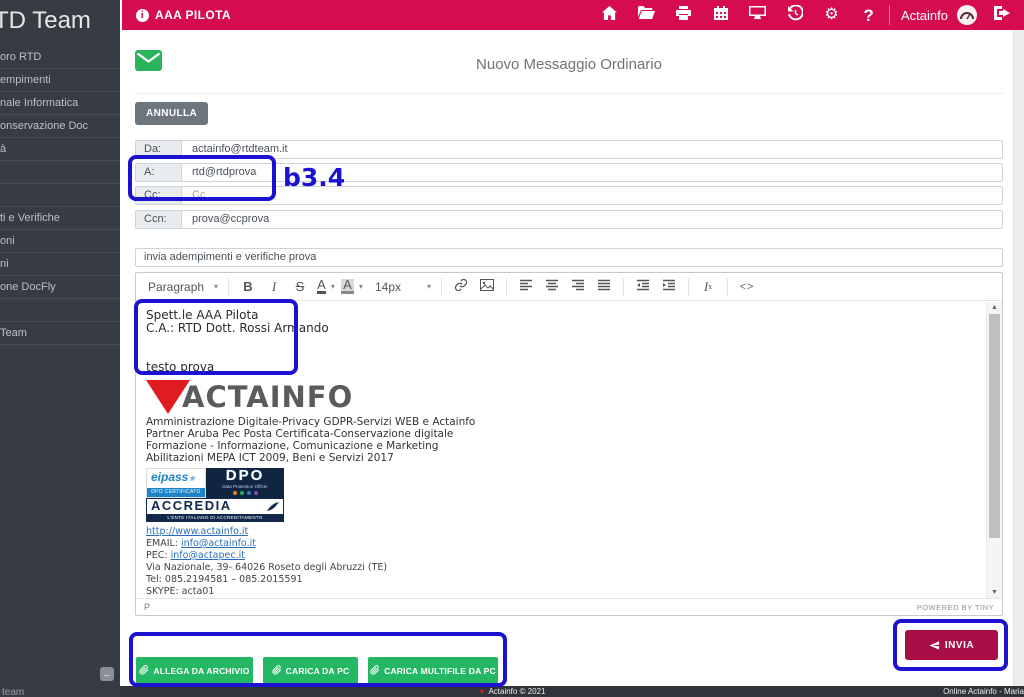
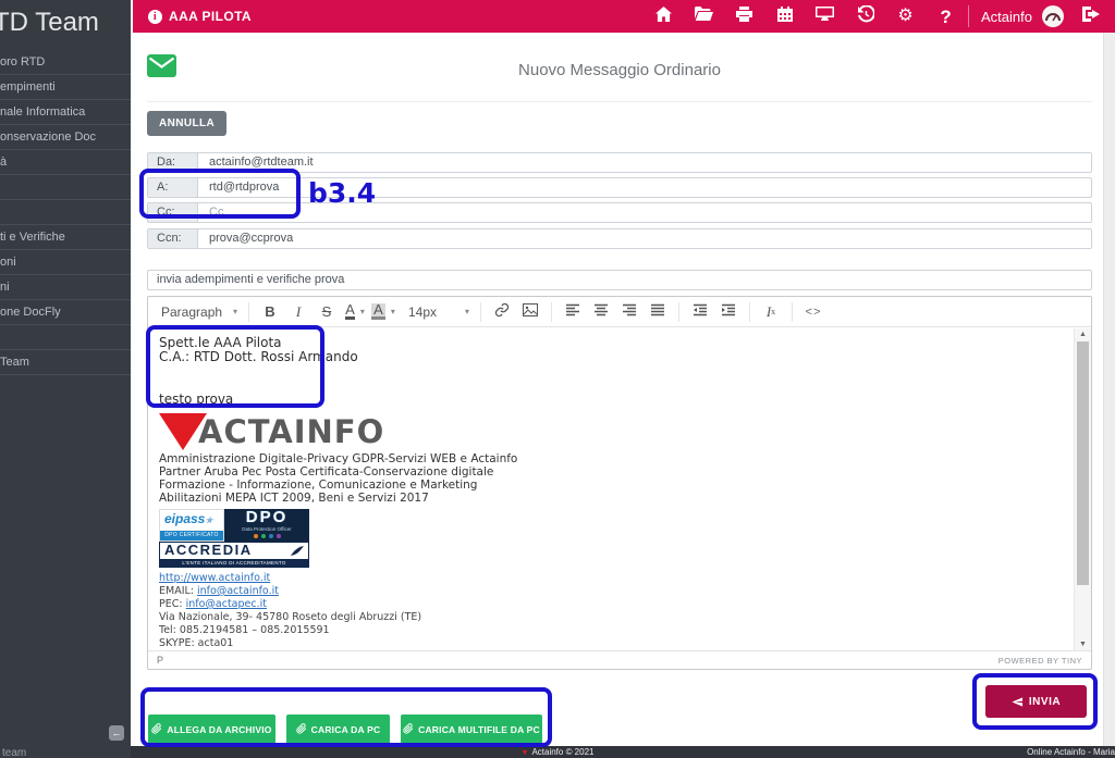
  TD Team
  oro RTD
  empimenti
  nale Informatica
  onservazione Doc
  à
  ti e Verifiche
  oni
  ni
  one DocFly
  Team
  ←
  team
  i
  AAA PILOTA
  ⚙
  ?
  Actainfo
  Nuovo Messaggio Ordinario
  ANNULLA
  Da:
  actainfo@rtdteam.it
  A:
  rtd@rtdprova
  Cc:
  Cc
  Ccn:
  prova@ccprova
  invia adempimenti e verifiche prova
  Paragraph
  ▾
  B
  I
  S
  A
  ▾
  A
  ▾
  14px
  ▾
  I
  x
  <>
  Spett.le AAA Pilota
  C.A.: RTD Dott. Rossi Armando
  testo prova
  ACTAINFO
  Amministrazione Digitale-Privacy GDPR-Servizi WEB e Actainfo
  Partner Aruba Pec Posta Certificata-Conservazione digitale
  Formazione - Informazione, Comunicazione e Marketing
  Abilitazioni MEPA ICT 2009, Beni e Servizi 2017
  eipass★
  DPO
  ACCREDIA
  http://www.actainfo.it
  EMAIL: info@actainfo.it
  PEC: info@actapec.it
- Via Nazionale, 39- 64026 Roseto degli Abruzzi (TE)
+ Via Nazionale, 39- 45780 Roseto degli Abruzzi (TE)
  Tel: 085.2194581 – 085.2015591
  SKYPE: acta01
  P
  POWERED BY TINY
  ALLEGA DA ARCHIVIO
  CARICA DA PC
  CARICA MULTIFILE DA PC
  INVIA
  Actainfo © 2021
  Online Actainfo - Maria
  b3.4
